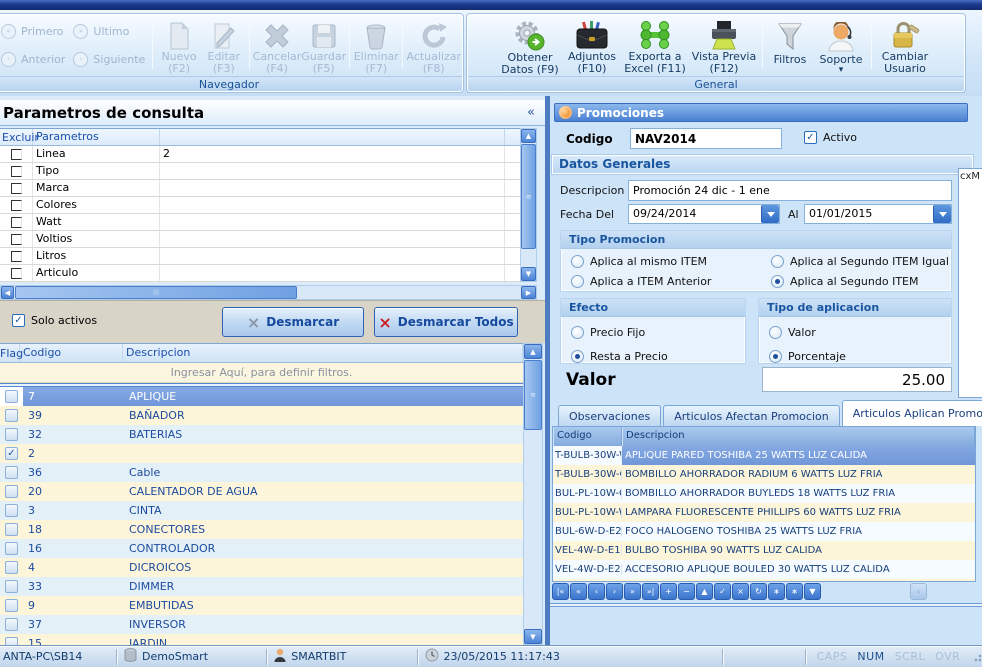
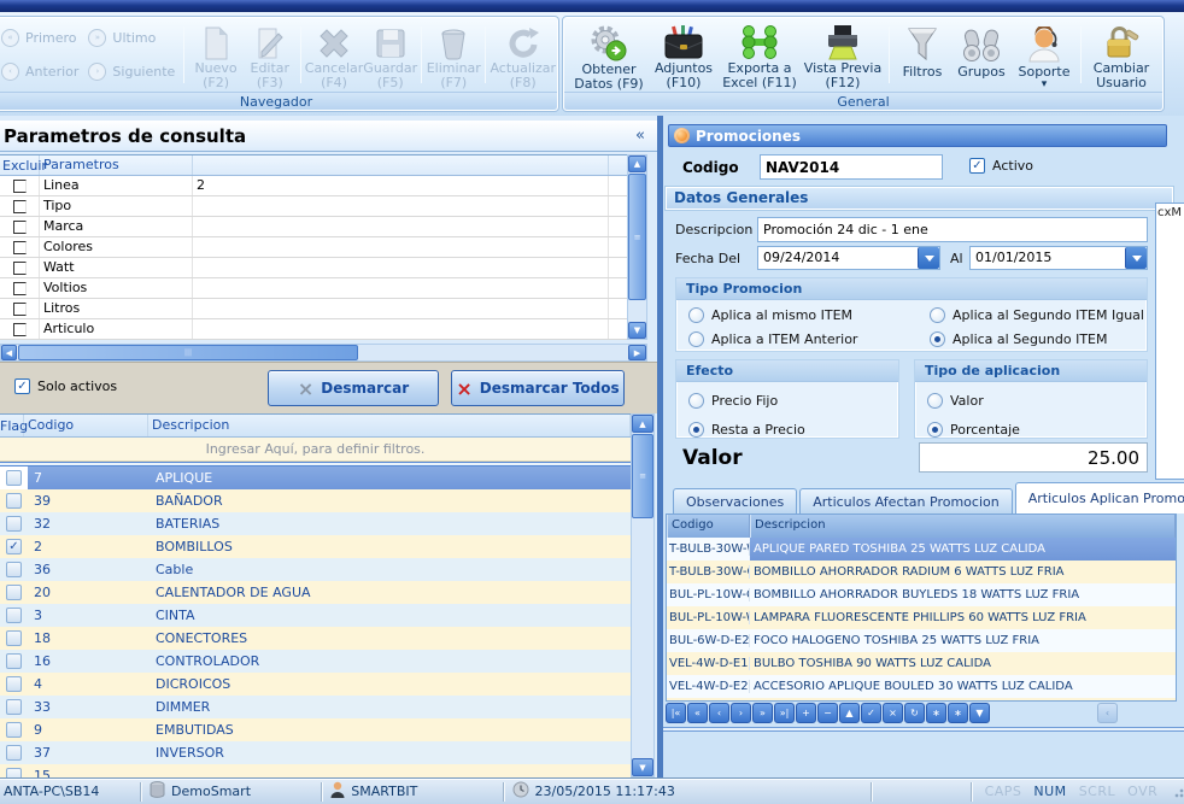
  «
  Primero
  ‹
  Anterior
  »
  Ultimo
  Siguiente
  Nuevo
  (F2)
  Editar
  (F3)
  Cancelar
  (F4)
  Guardar
  (F5)
  Eliminar
  (F7)
  Actualizar
  (F8)
  Navegador
  Obtener
  Datos (F9)
  Adjuntos
  (F10)
  Exporta a
  Excel (F11)
  Vista Previa
  (F12)
  Filtros
+ Grupos
  Soporte
  ▾
  Cambiar
  Usuario
  General
  Parametros de consulta
  «
  Exclui
  Parametros
  Linea
  2
  Tipo
  Marca
  Colores
  Watt
  Voltios
  Litros
  Articulo
  ▲
  ≡
  ▼
  ◀
  ▶
  ✓
  Solo activos
  ×
  Desmarcar
  ×
  Desmarcar Todos
  Flag
  Codigo
  Descripcion
  Ingresar Aquí, para definir filtros.
  7
  APLIQUE
  39
  BAÑADOR
  32
  BATERIAS
  ✓
  2
+ BOMBILLOS
  36
  Cable
  20
  CALENTADOR DE AGUA
  3
  CINTA
  18
  CONECTORES
  16
  CONTROLADOR
  4
  DICROICOS
  33
  DIMMER
  9
  EMBUTIDAS
  37
  INVERSOR
  15
- JARDIN
  ▲
  ≡
  ▼
  Promociones
  Codigo
  NAV2014
  ✓
  Activo
  Datos Generales
  Descripcion
  Promoción 24 dic - 1 ene
  Fecha Del
  09/24/2014
  Al
  01/01/2015
  cxM
  Tipo Promocion
  Aplica al mismo ITEM
  Aplica al Segundo ITEM Igual
  Aplica a ITEM Anterior
  Aplica al Segundo ITEM
  Efecto
  Precio Fijo
  Resta a Precio
  Tipo de aplicacion
  Valor
  Porcentaje
  Valor
  25.00
  Observaciones
  Articulos Afectan Promocion
  Articulos Aplican Promo
  Codigo
  Descripcion
  T-BULB-30W-
  APLIQUE PARED TOSHIBA 25 WATTS LUZ CALIDA
  T-BULB-30W-
  BOMBILLO AHORRADOR RADIUM 6 WATTS LUZ FRIA
  BUL-PL-10W-
  BOMBILLO AHORRADOR BUYLEDS 18 WATTS LUZ FRIA
  BUL-PL-10W-
  LAMPARA FLUORESCENTE PHILLIPS 60 WATTS LUZ FRIA
  BUL-6W-D-E2
  FOCO HALOGENO TOSHIBA 25 WATTS LUZ FRIA
  VEL-4W-D-E1
  BULBO TOSHIBA 90 WATTS LUZ CALIDA
  VEL-4W-D-E2
  ACCESORIO APLIQUE BOULED 30 WATTS LUZ CALIDA
  |«
  «
  ‹
  ›
  »
  »|
  +
  −
  ▲
  ✓
  ×
  ↻
  ∗
  ∗
  ▼
  ‹
  ANTA-PC\SB14
  DemoSmart
  SMARTBIT
  23/05/2015 11:17:43
  CAPS
  NUM
  SCRL
  OVR
